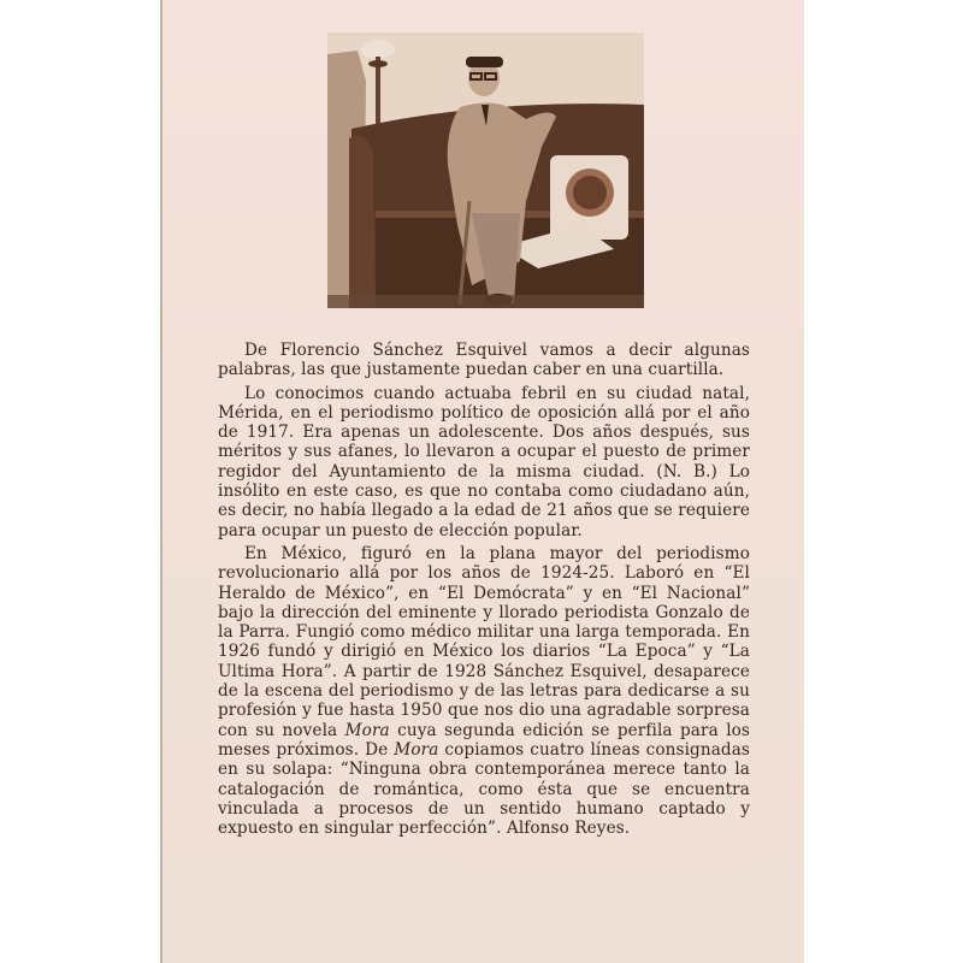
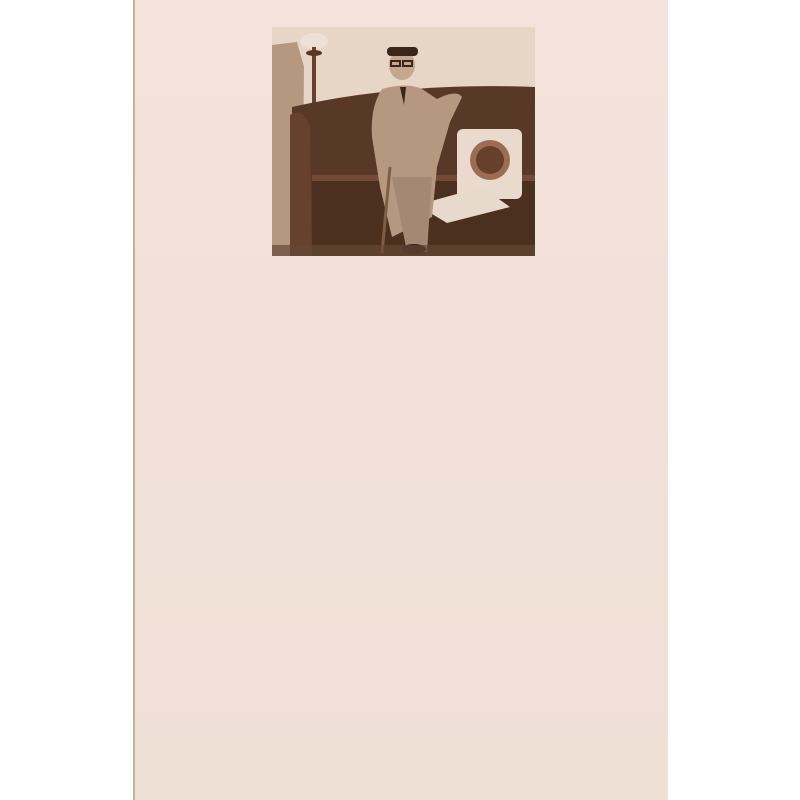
- De Florencio Sánchez Esquivel vamos a decir algunas palabras, las que justamente puedan caber en una cuartilla.
- Lo conocimos cuando actuaba febril en su ciudad natal, Mérida, en el periodismo político de oposición allá por el año de 1917. Era apenas un adolescente. Dos años después, sus méritos y sus afanes, lo llevaron a ocupar el puesto de primer regidor del Ayuntamiento de la misma ciudad. (N. B.) Lo insólito en este caso, es que no contaba como ciudadano aún, es decir, no había llegado a la edad de 21 años que se requiere para ocupar un puesto de elección popular.
- En México, figuró en la plana mayor del periodismo revolucionario allá por los años de 1924-25. Laboró en “El Heraldo de México”, en “El Demócrata” y en “El Nacional” bajo la dirección del eminente y llorado periodista Gonzalo de la Parra. Fungió como médico militar una larga temporada. En 1926 fundó y dirigió en México los diarios “La Epoca” y “La Ultima Hora”. A partir de 1928 Sánchez Esquivel, desaparece de la escena del periodismo y de las letras para dedicarse a su profesión y fue hasta 1950 que nos dio una agradable sorpresa con su novela Mora cuya segunda edición se perfila para los meses próximos. De Mora copiamos cuatro líneas consignadas en su solapa: “Ninguna obra contemporánea merece tanto la catalogación de romántica, como ésta que se encuentra vinculada a procesos de un sentido humano captado y expuesto en singular perfección”. Alfonso Reyes.
